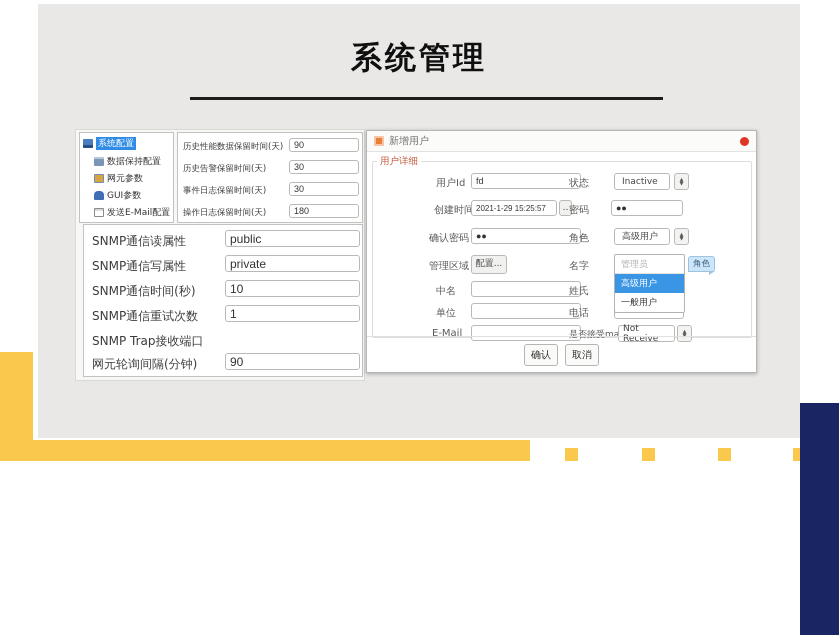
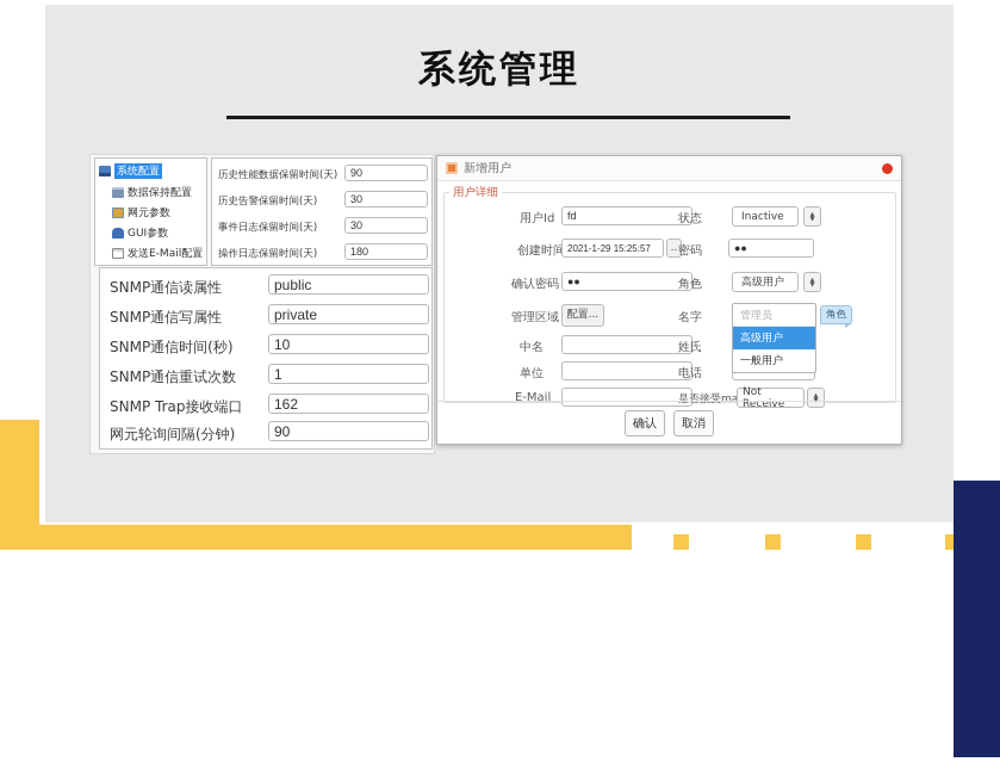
  系统管理
  系统配置
  数据保持配置
  网元参数
  GUI参数
  发送E-Mail配置
  历史性能数据保留时间(天)
  90
  历史告警保留时间(天)
  30
  事件日志保留时间(天)
  30
  操作日志保留时间(天)
  180
  SNMP通信读属性
  public
  SNMP通信写属性
  private
  SNMP通信时间(秒)
  10
  SNMP通信重试次数
  1
  SNMP Trap接收端口
+ 162
  网元轮询间隔(分钟)
  90
  新增用户
  用户详细
  用户Id
  fd
  状态
  Inactive
  创建时间
  2021-1-29 15:25:57
  ..
  密码
  ●●
  确认密码
  ●●
  角色
  高级用户
  管理区域
  配置...
  名字
  中名
  姓氏
  单位
  电话
  E-Mail
  是否接受ma
  Not Receive
  管理员
  高级用户
  一般用户
  角色
  确认
  取消
